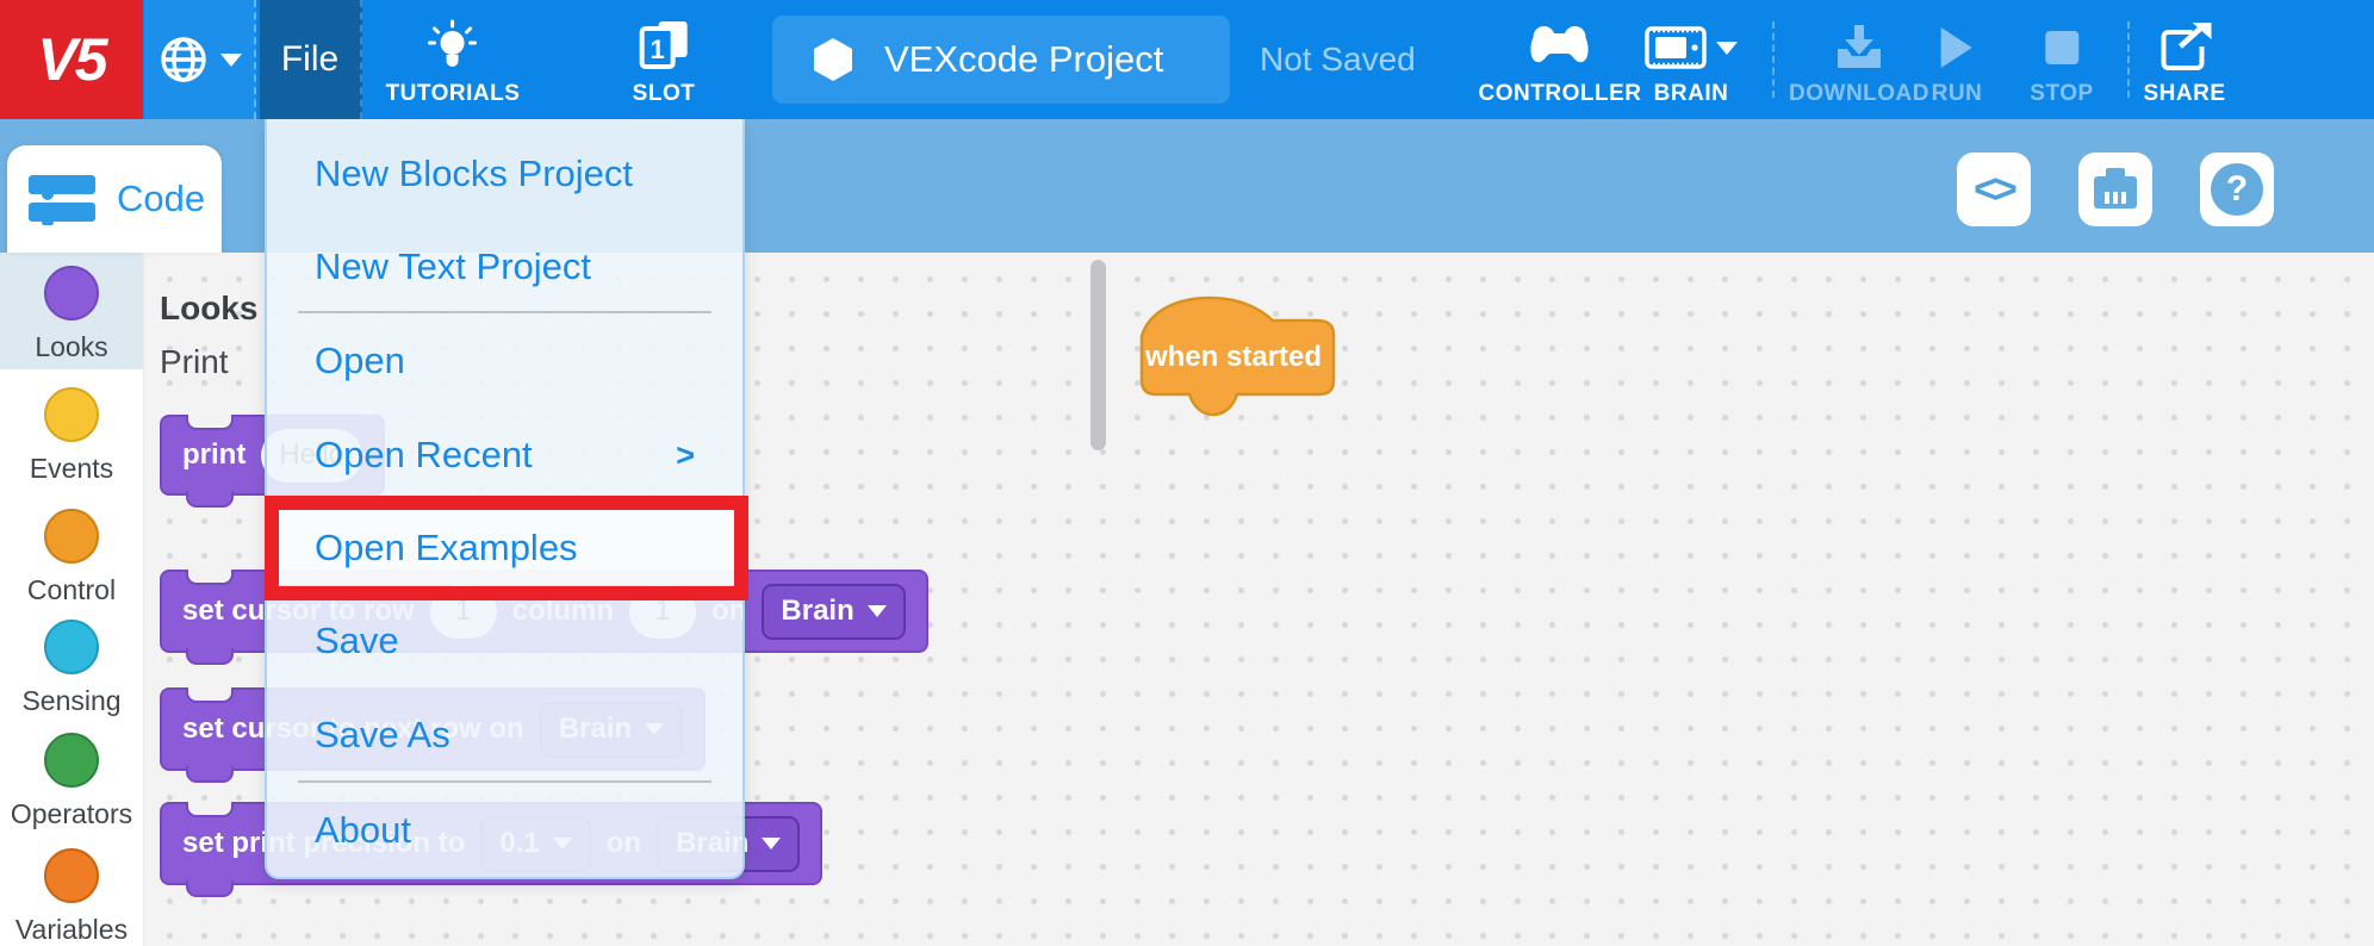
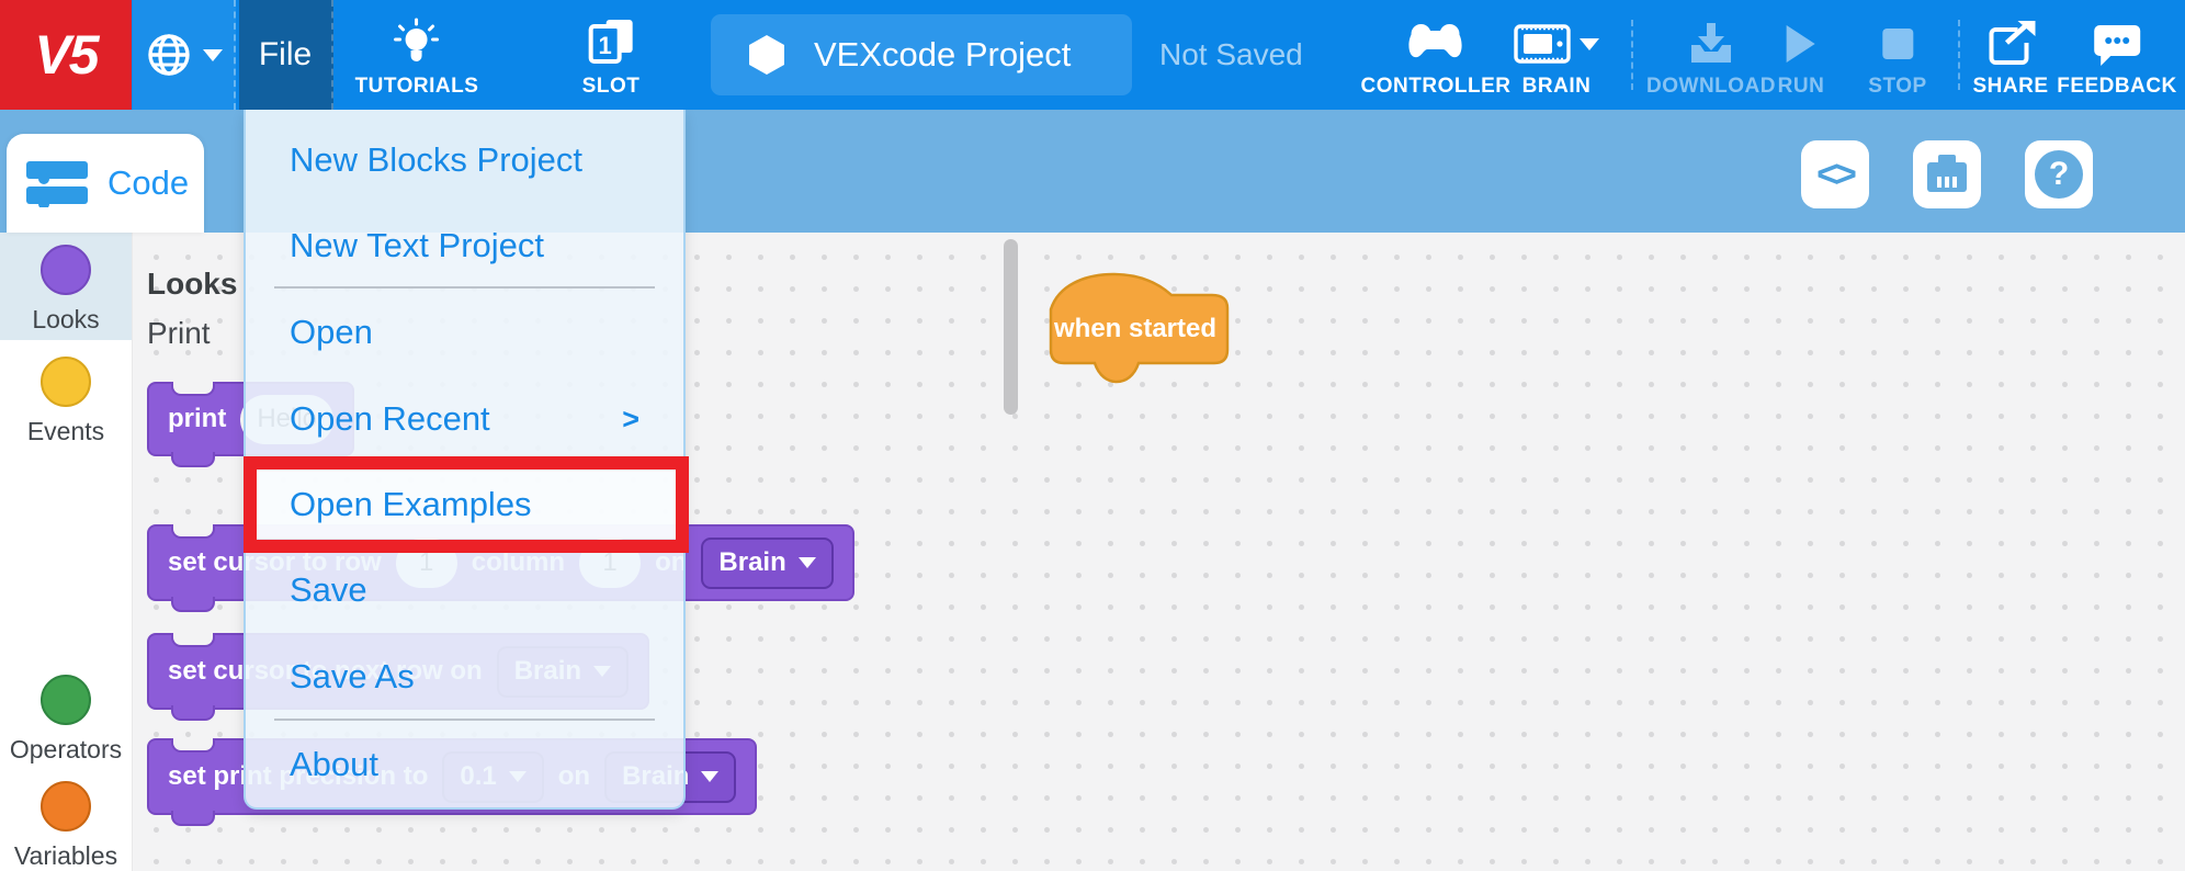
  when started
  Looks
  Print
  print
  Hello
  set cursor to row
  1
  column
  1
  on
  Brain
  set cursor to next row on
  set print precision to
  Brain
  Looks
  Events
- Control
- Sensing
  Operators
  Variables
  Code
  <>
  ?
  V5
  File
  TUTORIALS
  1
  SLOT
  VEXcode Project
  Not Saved
  CONTROLLER
  BRAIN
  DOWNLOAD
  RUN
  STOP
  SHARE
+ FEEDBACK
  New Blocks Project
  New Text Project
  Open
  Open Recent
  >
  Open Examples
  Save
  Save As
  About
